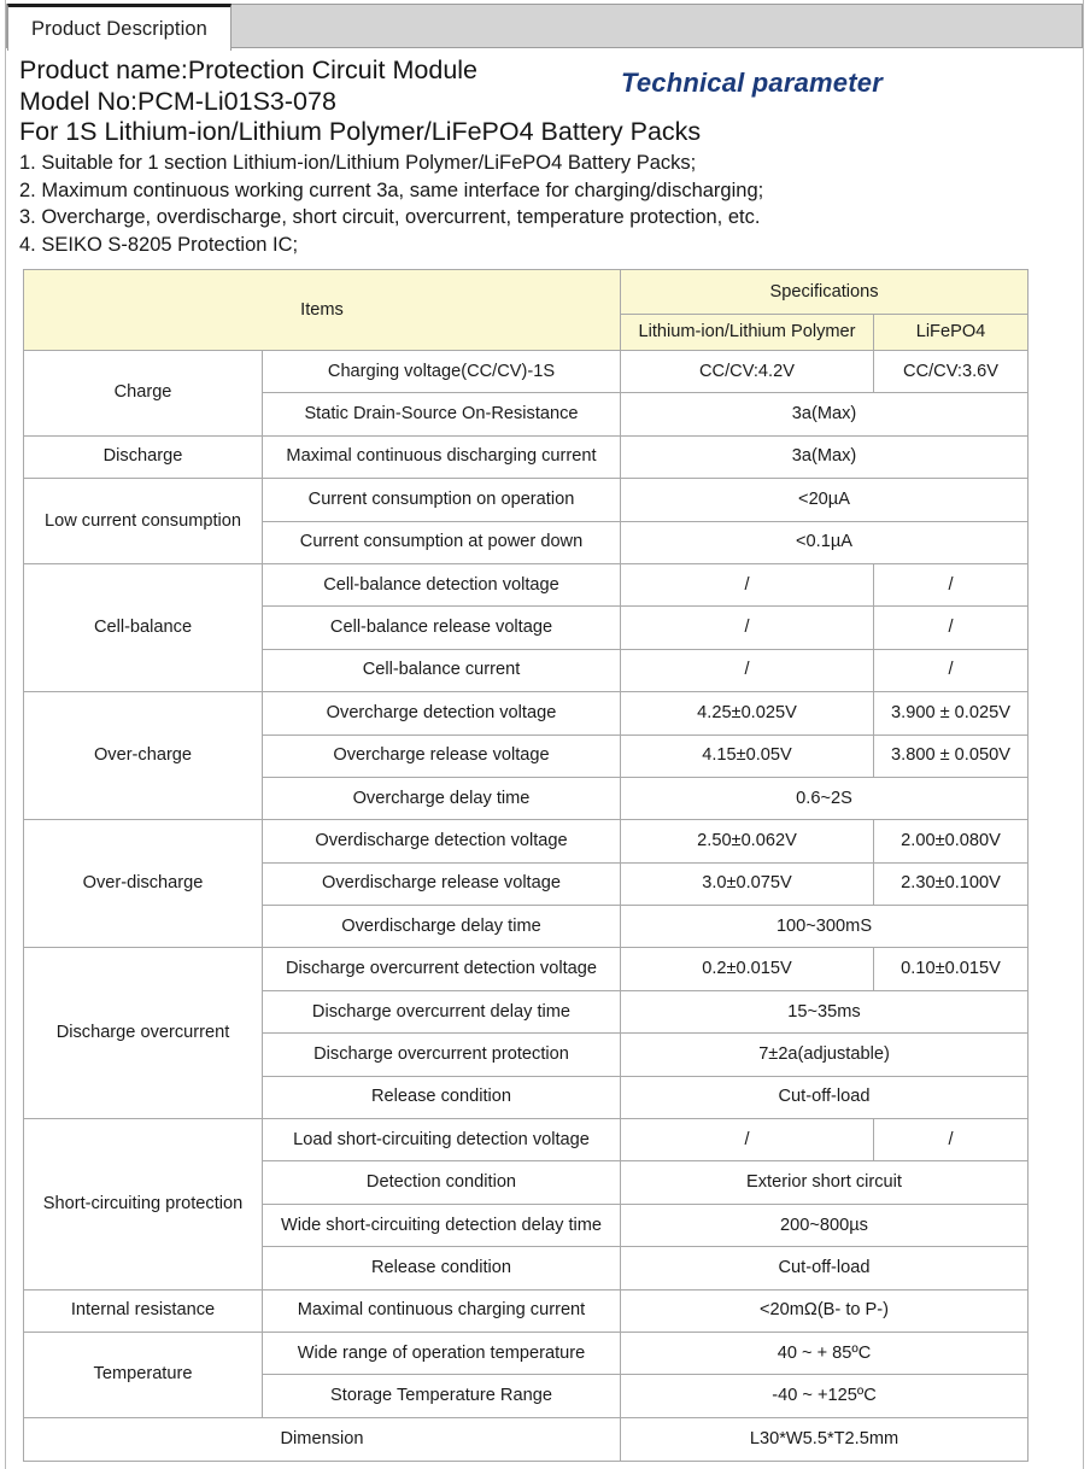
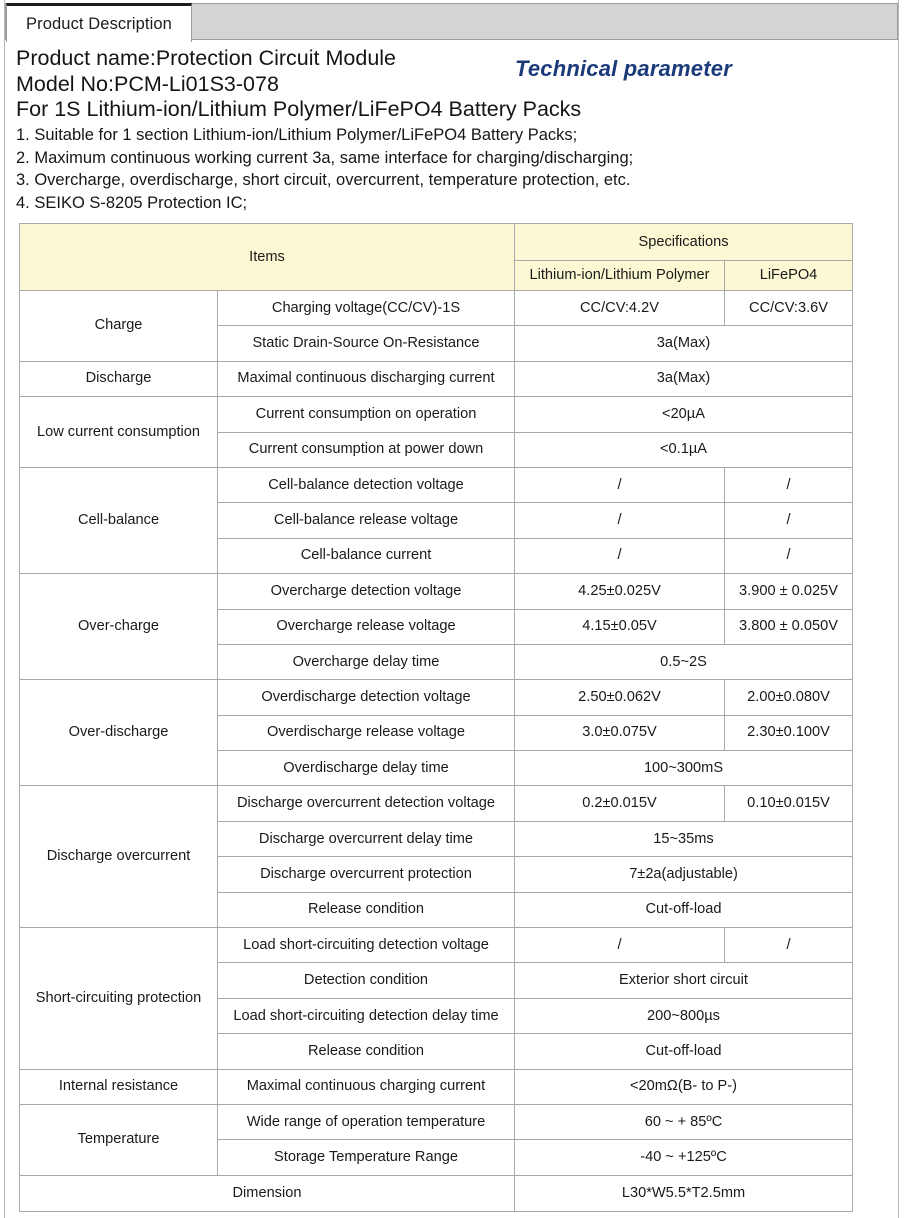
  Product Description
  Product name:Protection Circuit Module
  Model No:PCM-Li01S3-078
  For 1S Lithium-ion/Lithium Polymer/LiFePO4 Battery Packs
  Technical parameter
  1. Suitable for 1 section Lithium-ion/Lithium Polymer/LiFePO4 Battery Packs;
  2. Maximum continuous working current 3a, same interface for charging/discharging;
  3. Overcharge, overdischarge, short circuit, overcurrent, temperature protection, etc.
  4. SEIKO S-8205 Protection IC;
  Items	Specifications
  Lithium-ion/Lithium Polymer	LiFePO4
  Charge	Charging voltage(CC/CV)-1S	CC/CV:4.2V	CC/CV:3.6V
  Static Drain-Source On-Resistance	3a(Max)
  Discharge	Maximal continuous discharging current	3a(Max)
  Low current consumption	Current consumption on operation	<20µA
  Current consumption at power down	<0.1µA
  Cell-balance	Cell-balance detection voltage	/	/
  Cell-balance release voltage	/	/
  Cell-balance current	/	/
  Over-charge	Overcharge detection voltage	4.25±0.025V	3.900 ± 0.025V
  Overcharge release voltage	4.15±0.05V	3.800 ± 0.050V
- Overcharge delay time	0.6~2S
+ Overcharge delay time	0.5~2S
  Over-discharge	Overdischarge detection voltage	2.50±0.062V	2.00±0.080V
  Overdischarge release voltage	3.0±0.075V	2.30±0.100V
  Overdischarge delay time	100~300mS
  Discharge overcurrent	Discharge overcurrent detection voltage	0.2±0.015V	0.10±0.015V
  Discharge overcurrent delay time	15~35ms
  Discharge overcurrent protection	7±2a(adjustable)
  Release condition	Cut-off-load
  Short-circuiting protection	Load short-circuiting detection voltage	/	/
  Detection condition	Exterior short circuit
- Wide short-circuiting detection delay time	200~800µs
+ Load short-circuiting detection delay time	200~800µs
  Release condition	Cut-off-load
  Internal resistance	Maximal continuous charging current	<20mΩ(B- to P-)
- Temperature	Wide range of operation temperature	40 ~ + 85ºC
+ Temperature	Wide range of operation temperature	60 ~ + 85ºC
  Storage Temperature Range	-40 ~ +125ºC
  Dimension	L30*W5.5*T2.5mm
